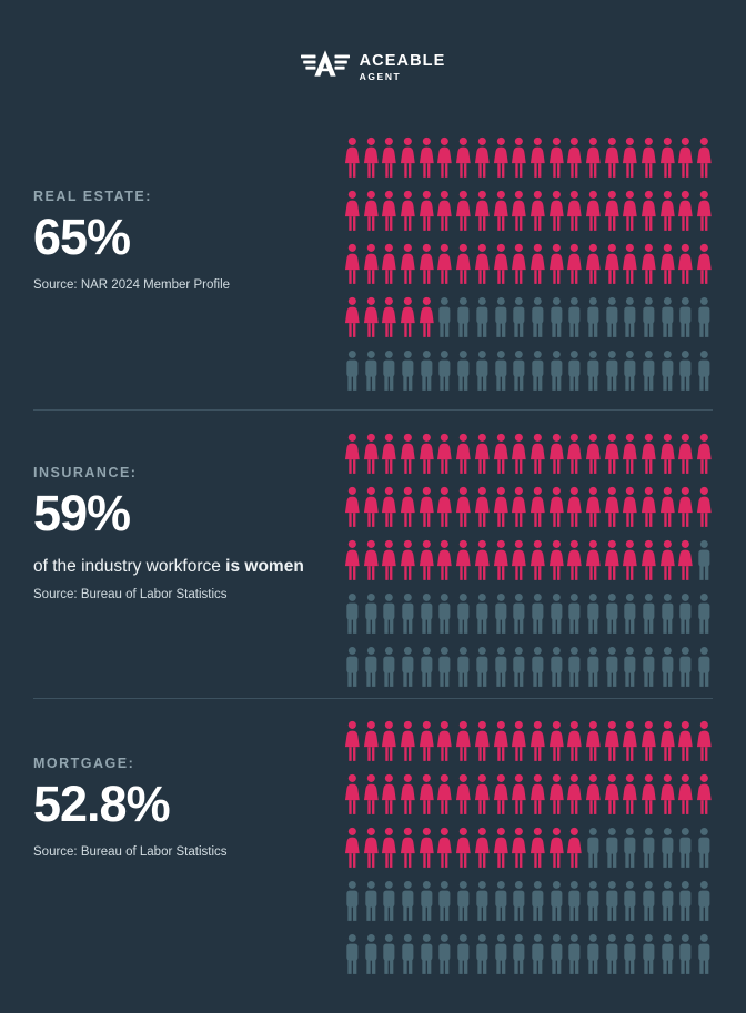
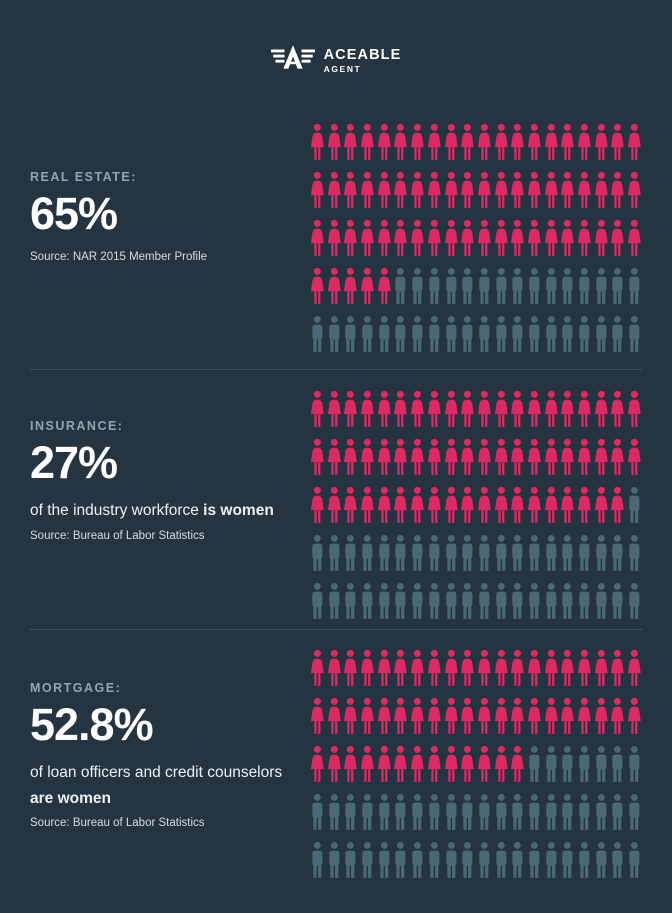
  ACEABLE
  AGENT
  REAL ESTATE:
  65%
- Source: NAR 2024 Member Profile
+ Source: NAR 2015 Member Profile
  INSURANCE:
- 59%
+ 27%
  of the industry workforce is women
  Source: Bureau of Labor Statistics
  MORTGAGE:
  52.8%
+ of loan officers and credit counselors are women
  Source: Bureau of Labor Statistics
